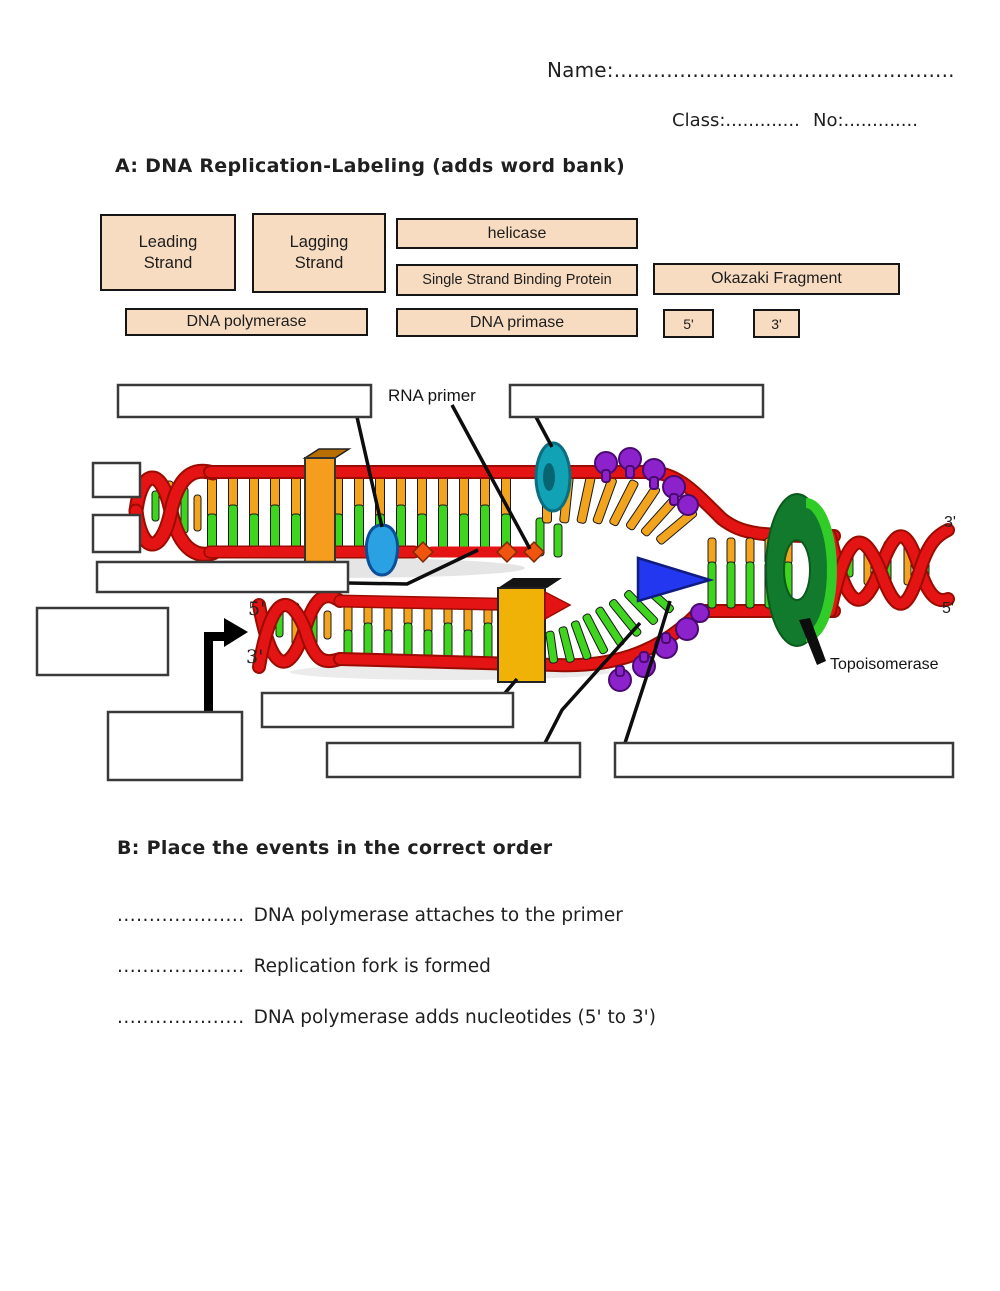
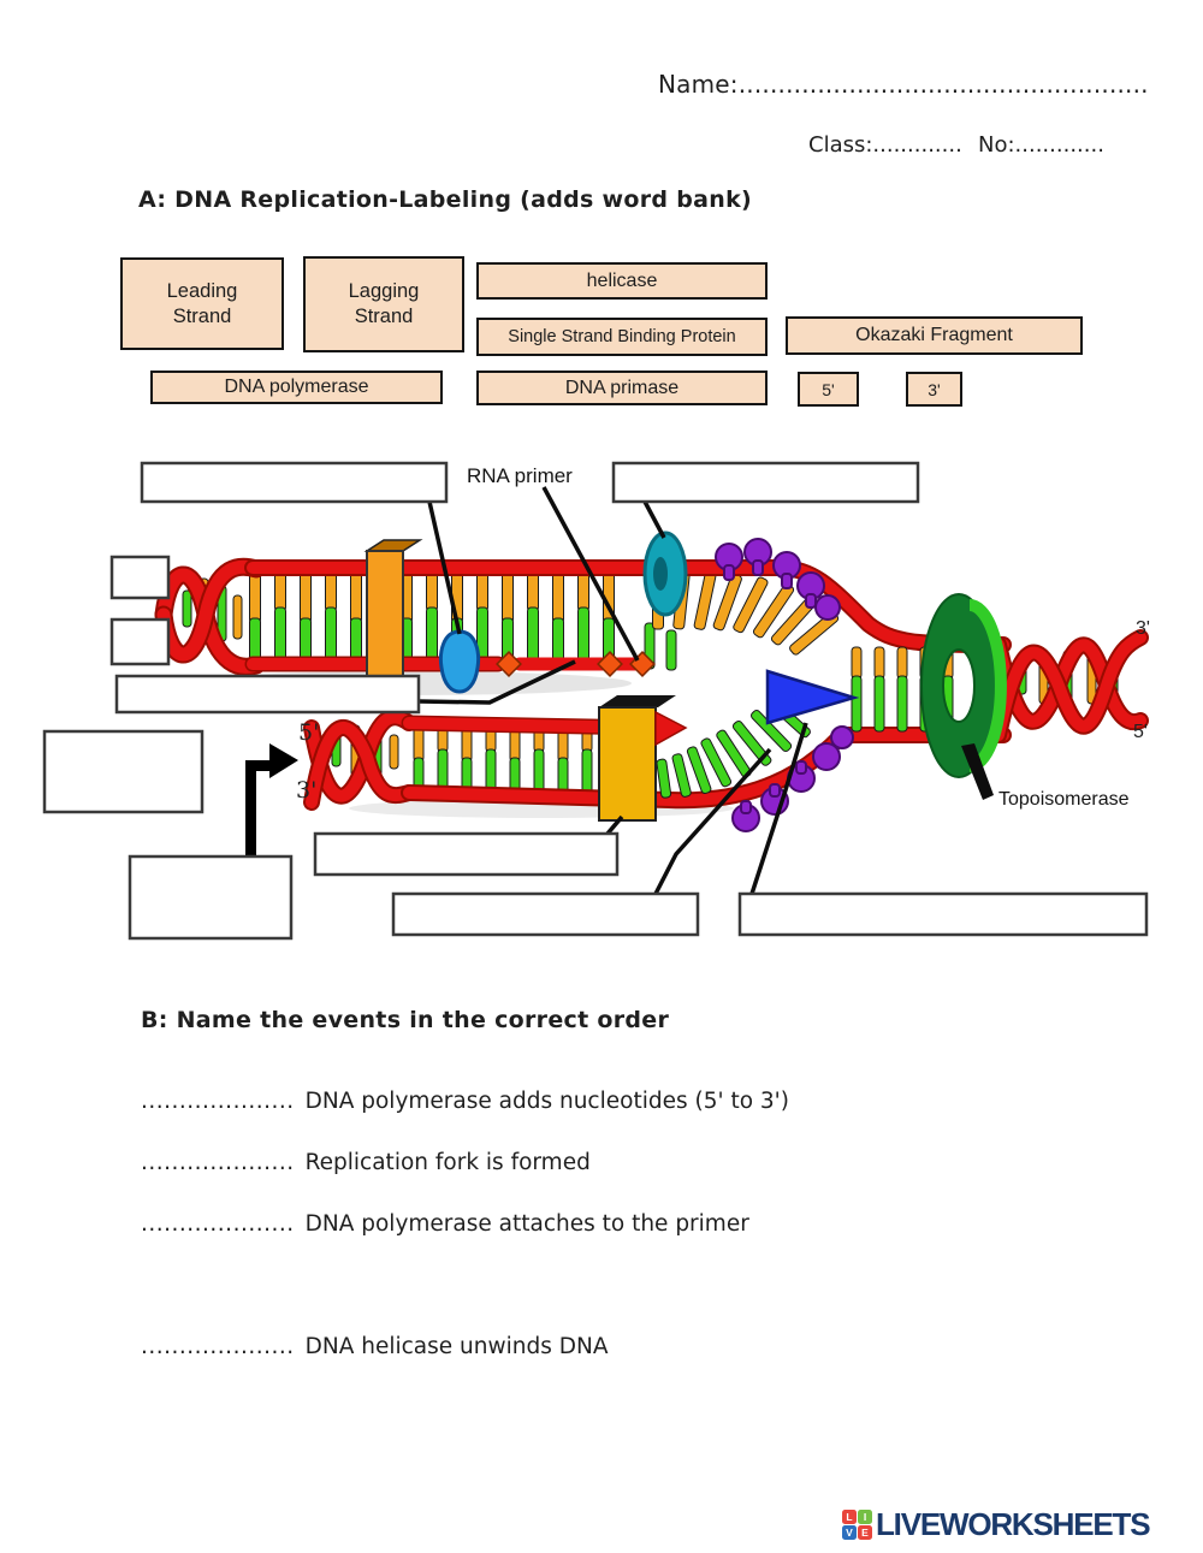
  Name:....................................................
  Class:.............
  No:.............
  A: DNA Replication-Labeling (adds word bank)
  Leading Strand
  Lagging Strand
  helicase
  Single Strand Binding Protein
  Okazaki Fragment
  DNA polymerase
  DNA primase
  5'
  3'
  RNA primer
  Topoisomerase
  3'
  5'
  5'
  3'
- B: Place the events in the correct order
+ B: Name the events in the correct order
- .................... DNA polymerase attaches to the primer
+ .................... DNA polymerase adds nucleotides (5' to 3')
  .................... Replication fork is formed
- .................... DNA polymerase adds nucleotides (5' to 3')
+ .................... DNA polymerase attaches to the primer
+ .................... DNA helicase unwinds DNA
+ L
+ I
+ V
+ E
+ LIVEWORKSHEETS
